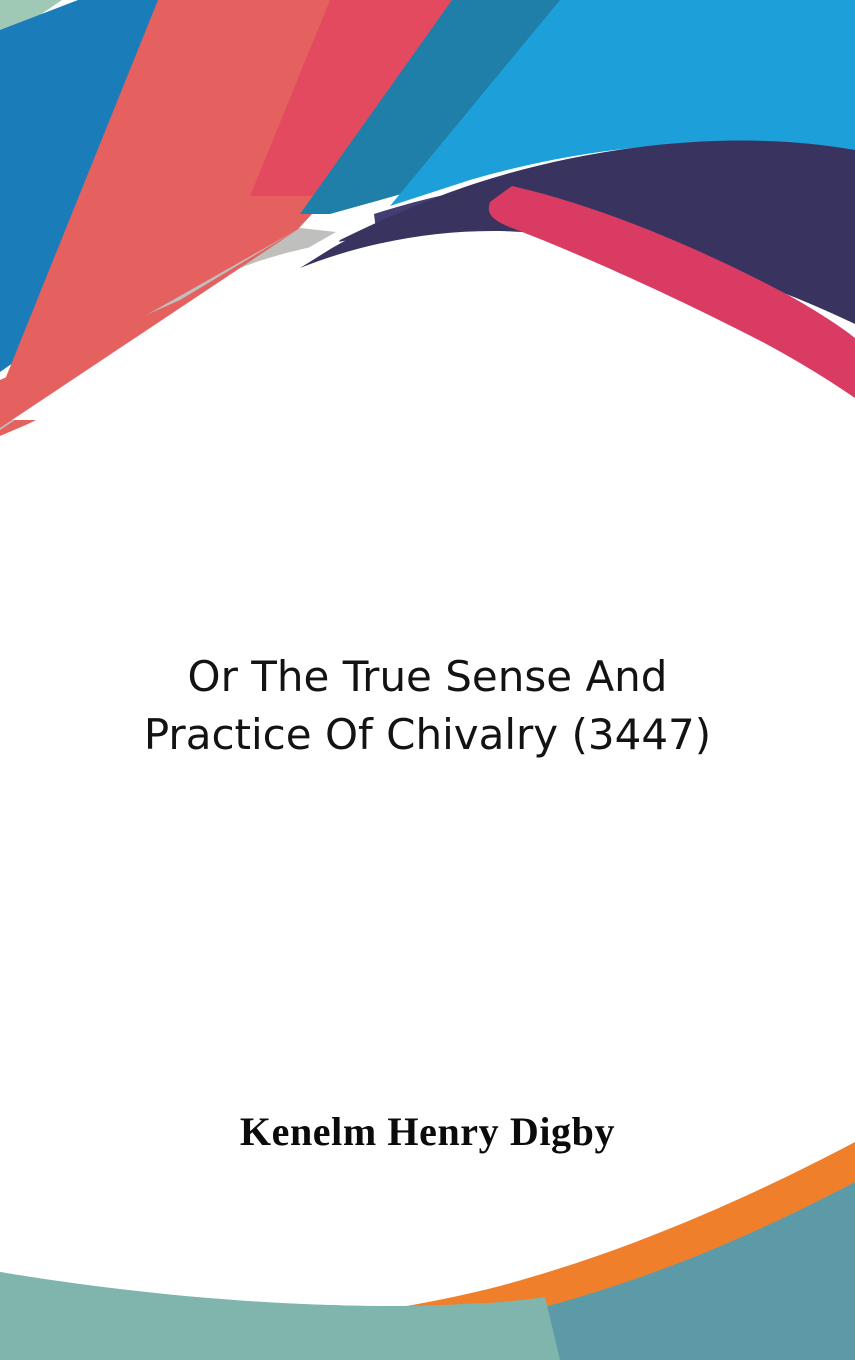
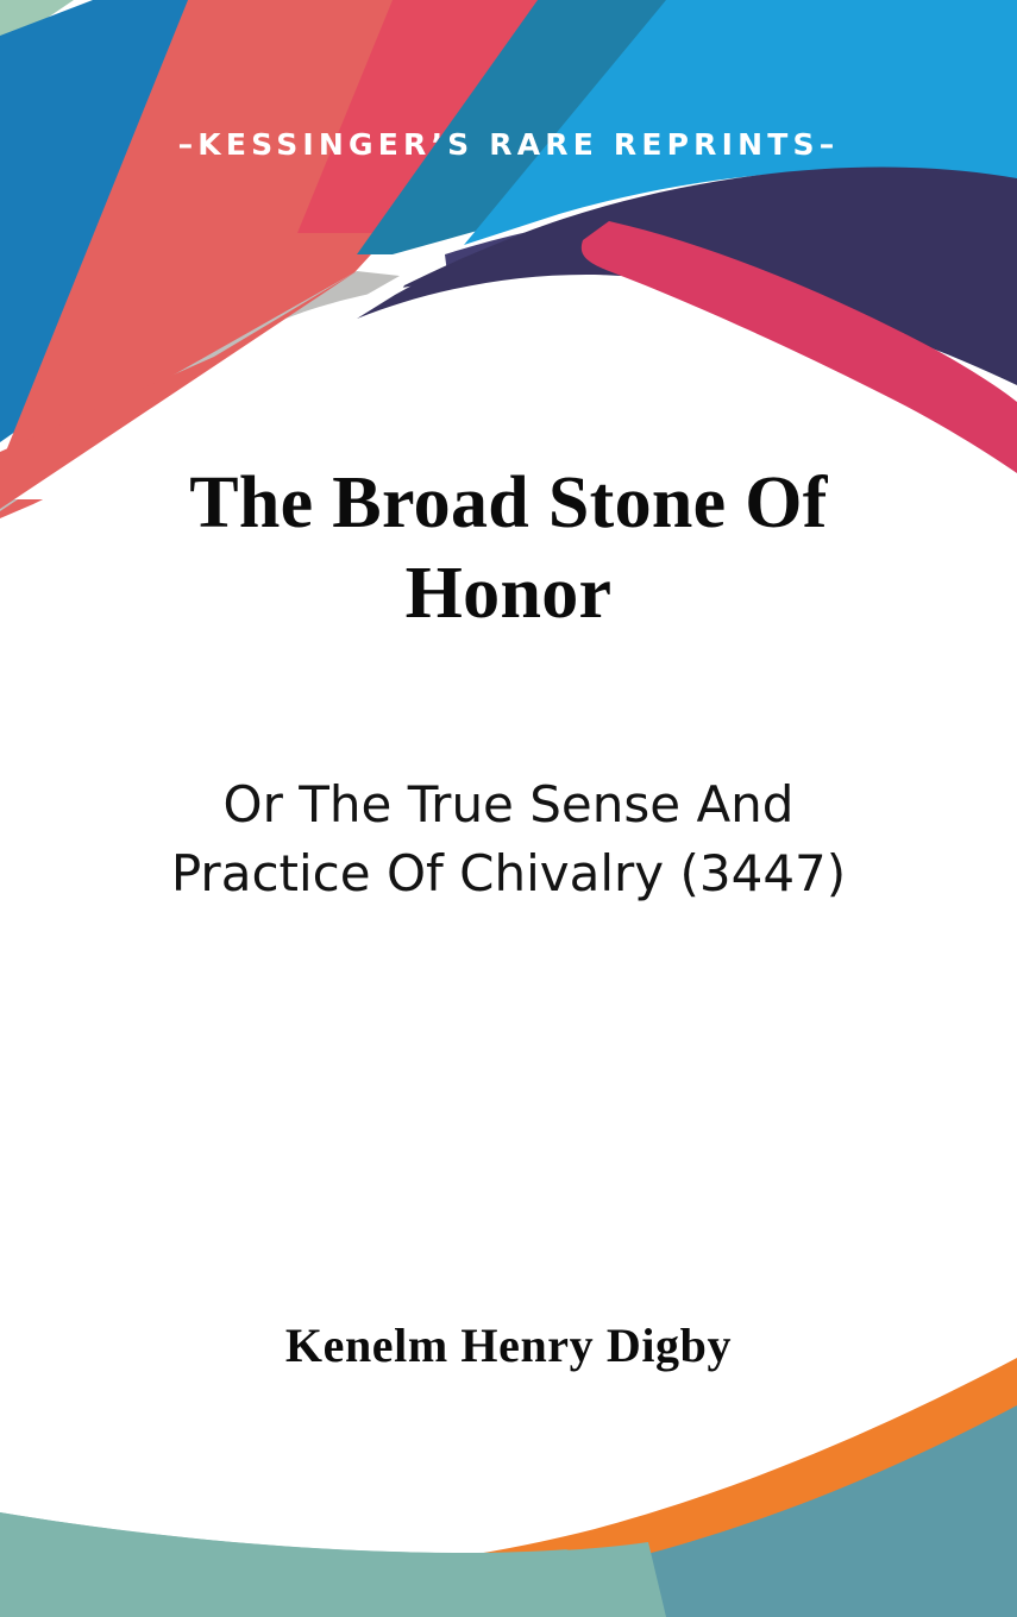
+ –KESSINGER’S RARE REPRINTS–
+ The Broad Stone Of Honor
  Or The True Sense And Practice Of Chivalry (3447)
  Kenelm Henry Digby
